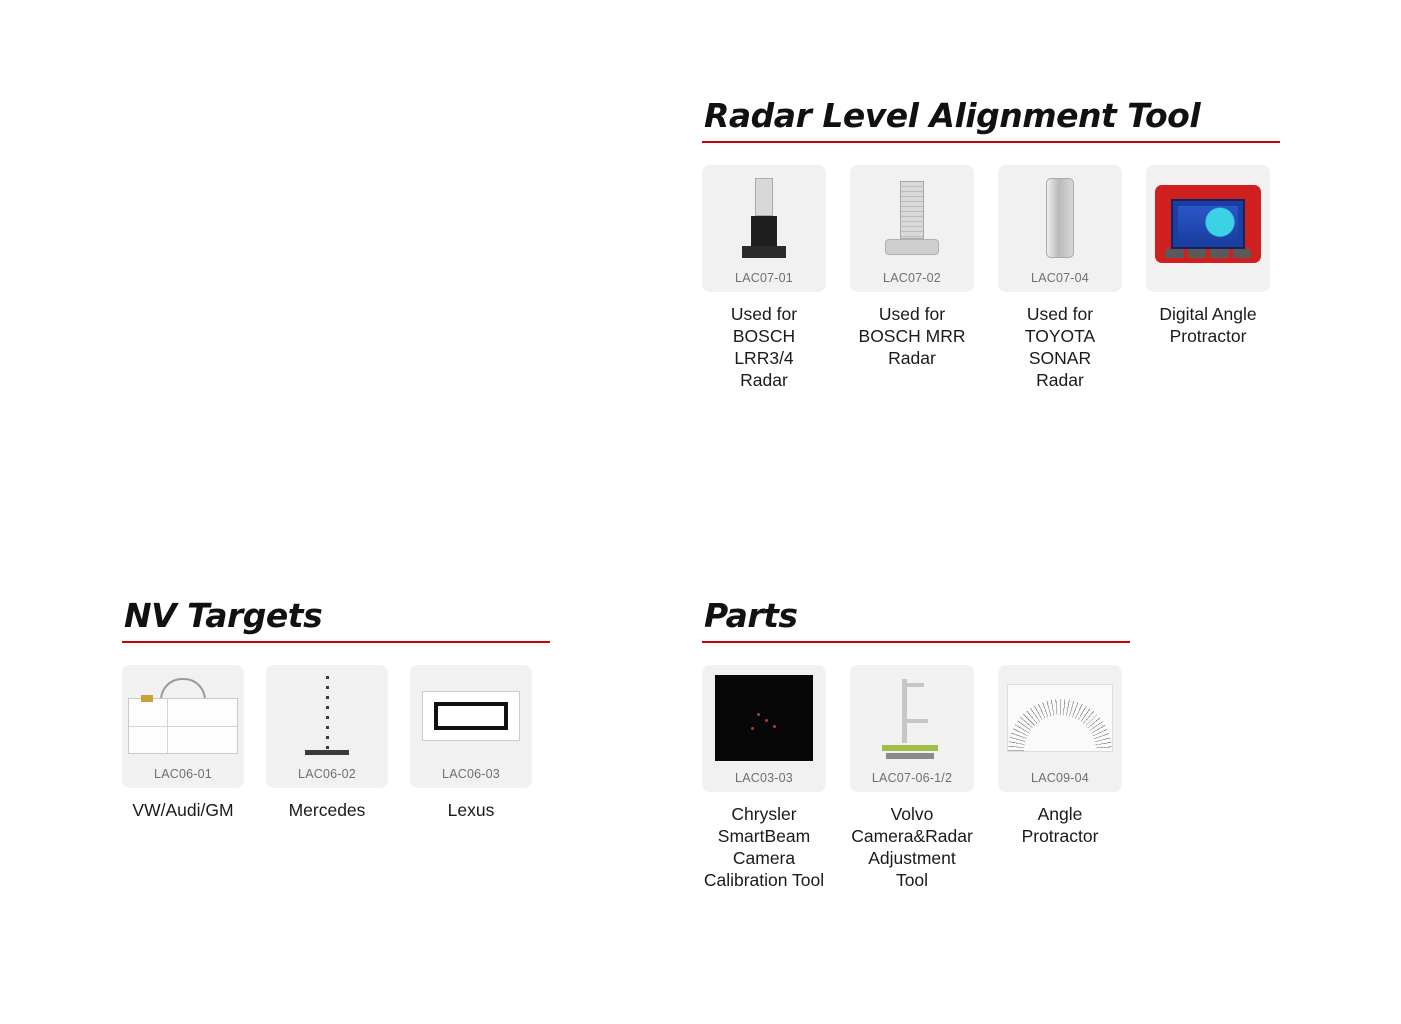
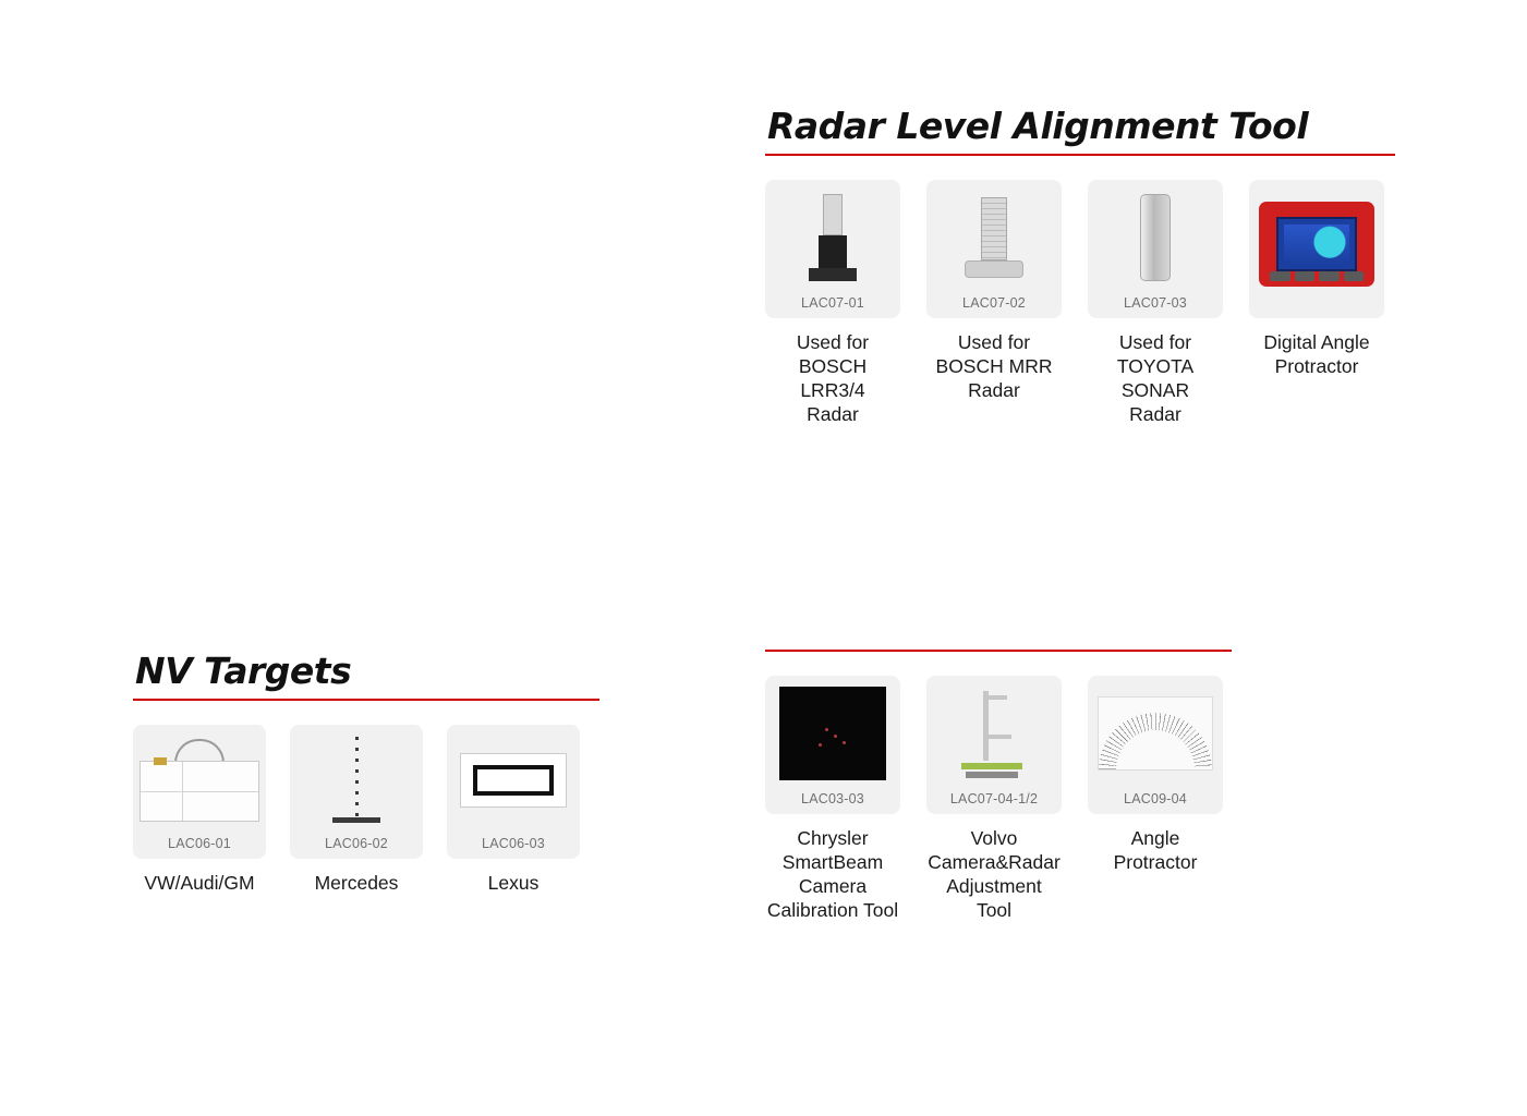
  Radar Level Alignment Tool
  LAC07-01
  Used for
  BOSCH LRR3/4
  Radar
  LAC07-02
  Used for
  BOSCH MRR
  Radar
- LAC07-04
+ LAC07-03
  Used for
  TOYOTA SONAR
  Radar
  Digital Angle
  Protractor
  NV Targets
  LAC06-01
  VW/Audi/GM
  LAC06-02
  Mercedes
  LAC06-03
  Lexus
- Parts
  LAC03-03
  Chrysler SmartBeam
  Camera
  Calibration Tool
- LAC07-06-1/2
+ LAC07-04-1/2
  Volvo
  Camera&Radar
  Adjustment Tool
  LAC09-04
  Angle
  Protractor
